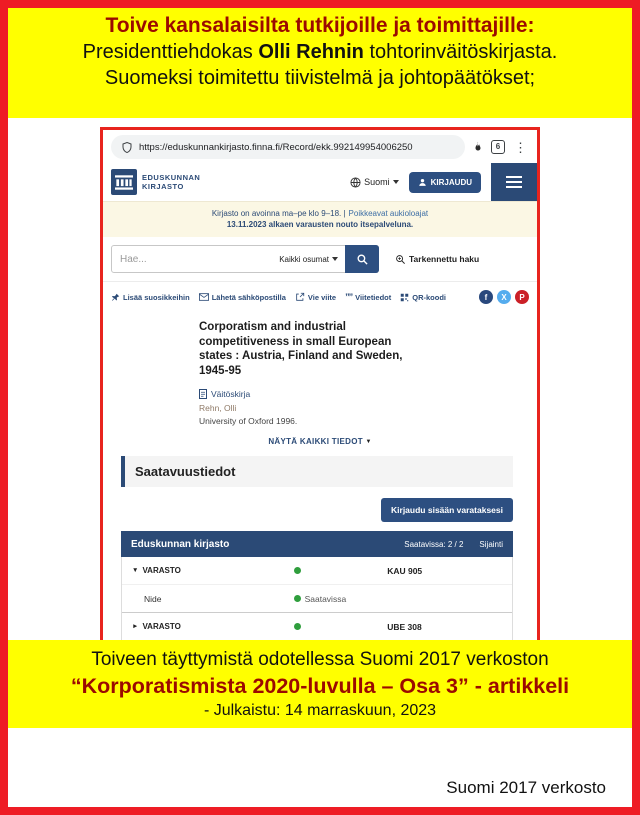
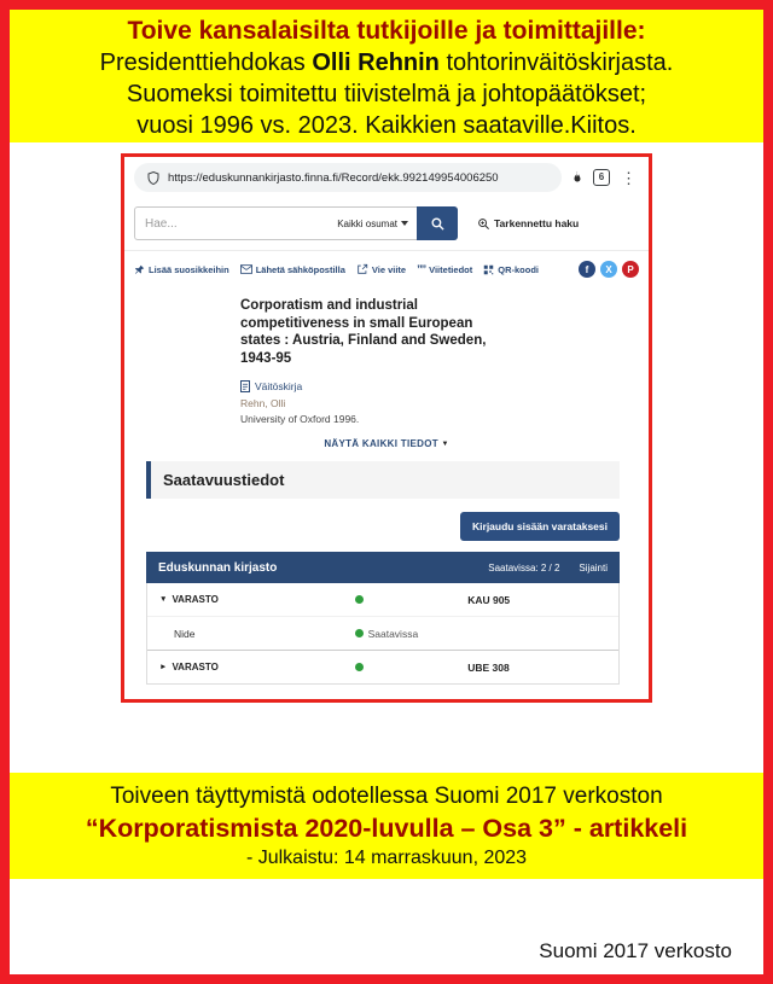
  Toive kansalaisilta tutkijoille ja toimittajille:
  Presidenttiehdokas Olli Rehnin tohtorinväitöskirjasta.
  Suomeksi toimitettu tiivistelmä ja johtopäätökset;
+ vuosi 1996 vs. 2023. Kaikkien saataville.Kiitos.
  https://eduskunnankirjasto.finna.fi/Record/ekk.992149954006250
  6
  ⋮
- EDUSKUNNAN
- KIRJASTO
- Suomi
- KIRJAUDU
- Kirjasto on avoinna ma–pe klo 9–18. | Poikkeavat aukioloajat
- 13.11.2023 alkaen varausten nouto itsepalveluna.
  Hae...
  Kaikki osumat
  Tarkennettu haku
  Lisää suosikkeihin
  Lähetä sähköpostilla
  Vie viite
  ””
  Viitetiedot
  QR-koodi
  f
  X
  P
- Corporatism and industrial competitiveness in small European states : Austria, Finland and Sweden, 1945-95
+ Corporatism and industrial competitiveness in small European states : Austria, Finland and Sweden, 1943-95
  Väitöskirja
  Rehn, Olli
  University of Oxford 1996.
  NÄYTÄ KAIKKI TIEDOT
  Saatavuustiedot
  Kirjaudu sisään varataksesi
  Eduskunnan kirjasto
  Saatavissa: 2 / 2
  Sijainti
  VARASTO
  KAU 905
  Nide
  Saatavissa
  VARASTO
  UBE 308
  Toiveen täyttymistä odotellessa Suomi 2017 verkoston
  “Korporatismista 2020-luvulla – Osa 3” - artikkeli
  - Julkaistu: 14 marraskuun, 2023
  Suomi 2017 verkosto
